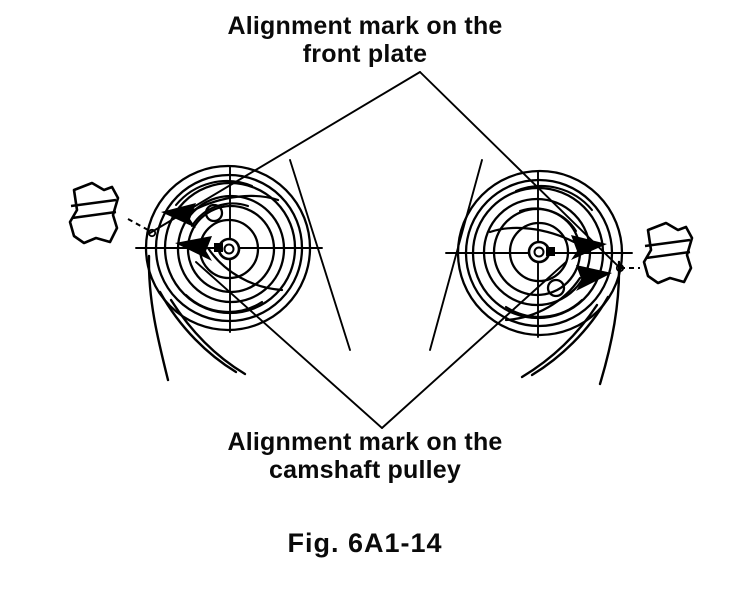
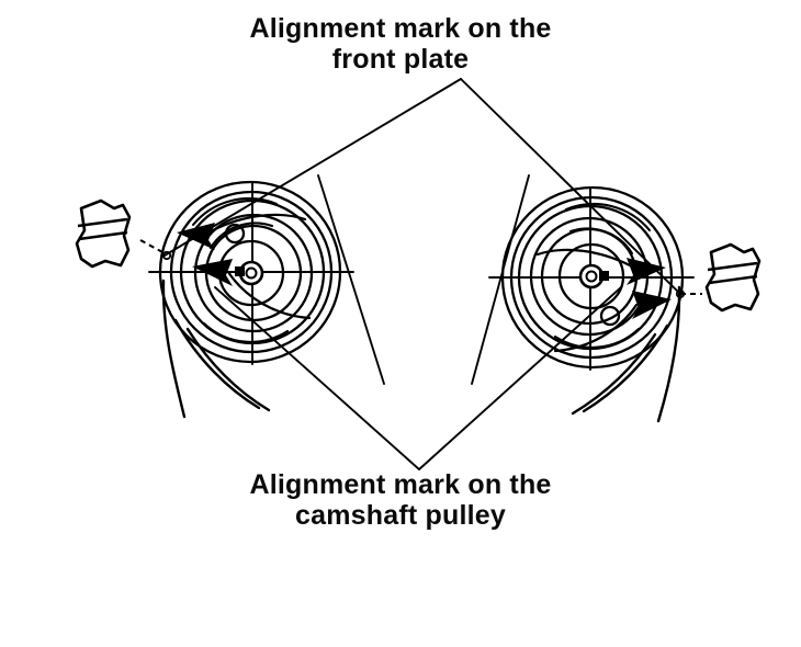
  Alignment mark on the
  front plate
  Alignment mark on the
  camshaft pulley
- Fig. 6A1-14
